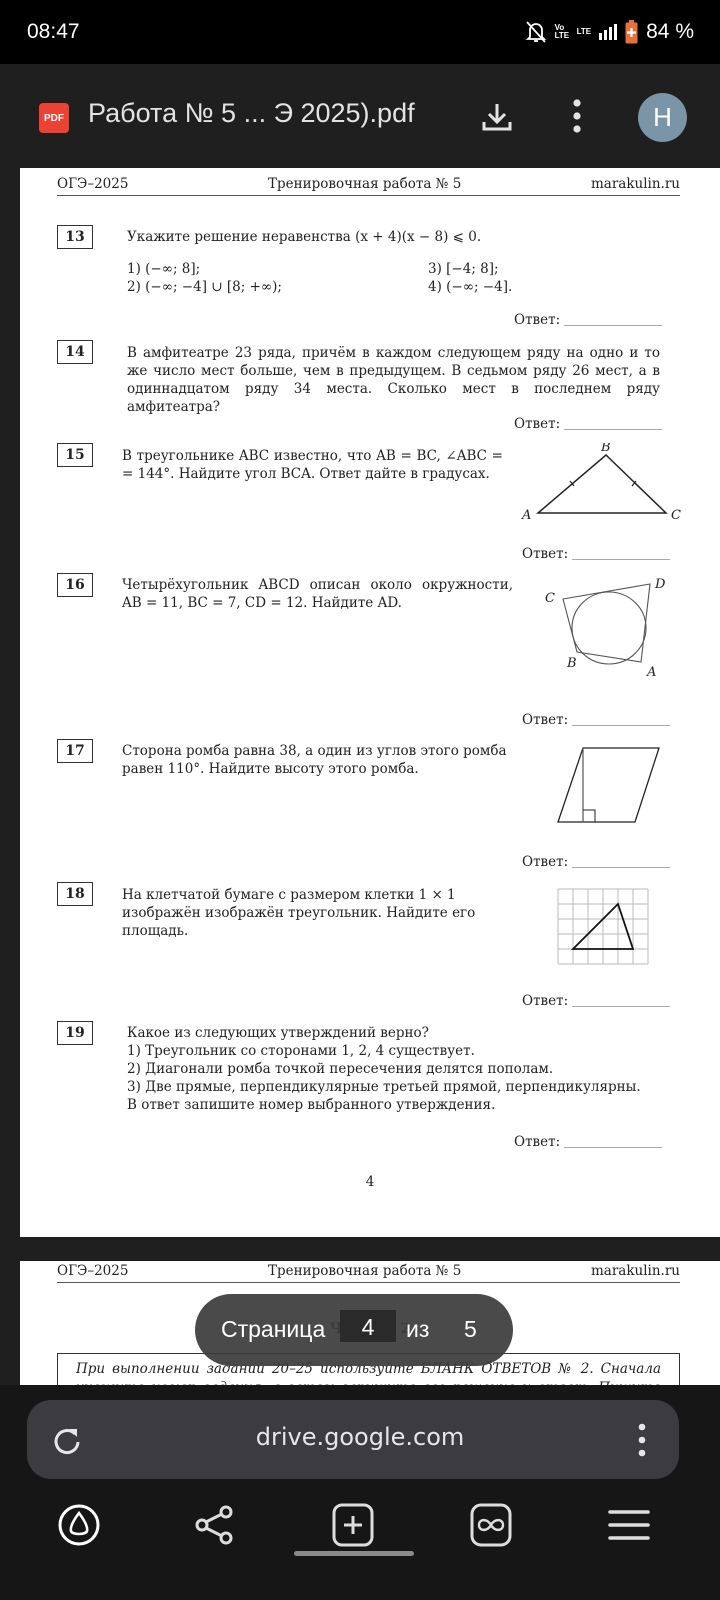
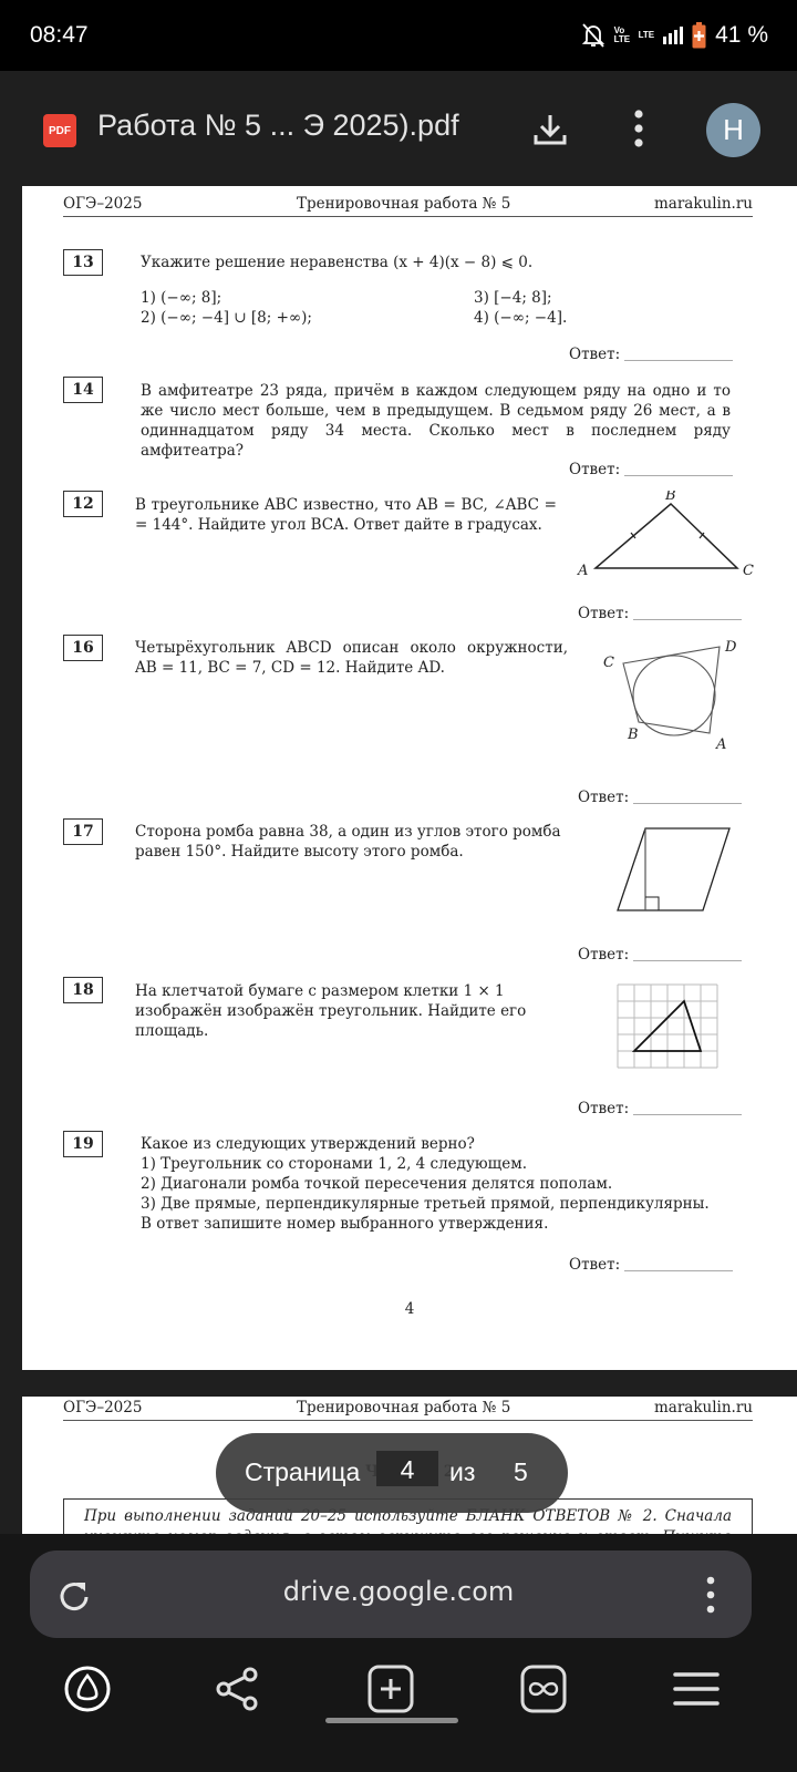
  08:47
  Vo LTE
  LTE
- 84 %
+ 41 %
  PDF
  Работа № 5 ... Э 2025).pdf
  H
  ОГЭ–2025
  Тренировочная работа № 5
  marakulin.ru
  13
  Укажите решение неравенства (x + 4)(x − 8) ⩽ 0.
  1) (−∞; 8];
  2) (−∞; −4] ∪ [8; +∞);
  3) [−4; 8];
  4) (−∞; −4].
  Ответ:
  14
  В амфитеатре 23 ряда, причём в каждом следующем ряду на одно и то же число мест больше, чем в предыдущем. В седьмом ряду 26 мест, а в одиннадцатом ряду 34 места. Сколько мест в последнем ряду амфитеатра?
  Ответ:
- 15
+ 12
  В треугольнике ABC известно, что AB = BC, ∠ABC = = 144°. Найдите угол BCA. Ответ дайте в градусах.
  A
  B
  C
  Ответ:
  16
  Четырёхугольник ABCD описан около окружности, AB = 11, BC = 7, CD = 12. Найдите AD.
  C
  D
  B
  A
  Ответ:
  17
- Сторона ромба равна 38, а один из углов этого ромба равен 110°. Найдите высоту этого ромба.
+ Сторона ромба равна 38, а один из углов этого ромба равен 150°. Найдите высоту этого ромба.
  Ответ:
  18
  На клетчатой бумаге с размером клетки 1 × 1 изображён изображён треугольник. Найдите его площадь.
  Ответ:
  19
  Какое из следующих утверждений верно?
- 1) Треугольник со сторонами 1, 2, 4 существует.
+ 1) Треугольник со сторонами 1, 2, 4 следующем.
  2) Диагонали ромба точкой пересечения делятся пополам.
  3) Две прямые, перпендикулярные третьей прямой, перпендикулярны.
  В ответ запишите номер выбранного утверждения.
  Ответ:
  4
  ОГЭ–2025
  Тренировочная работа № 5
  marakulin.ru
  Страница
  4
  из
  5
  drive.google.com
